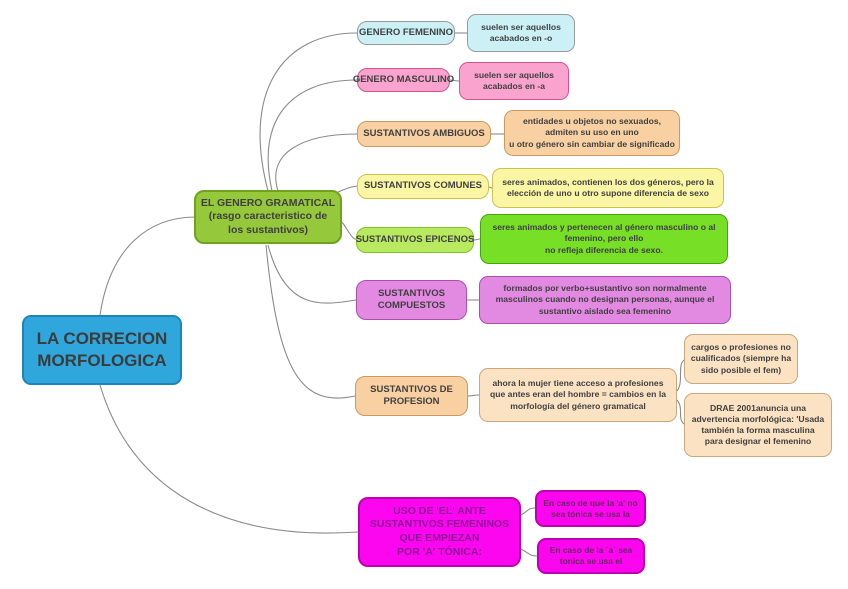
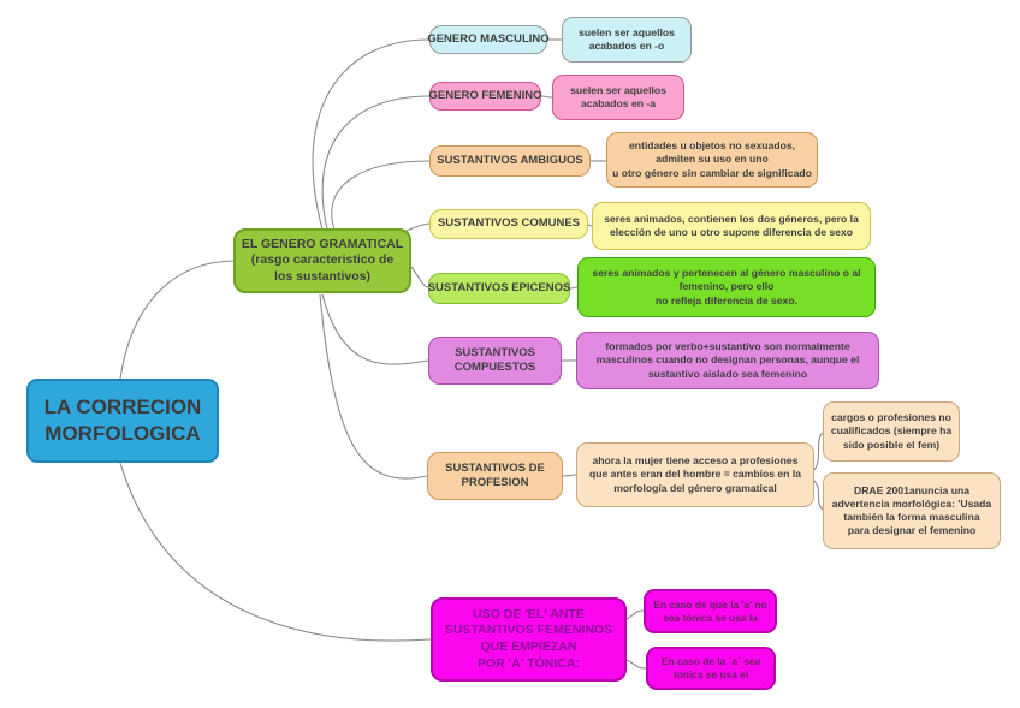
  LA CORRECION
  MORFOLOGICA
  EL GENERO GRAMATICAL
  (rasgo caracteristico de
  los sustantivos)
- GENERO FEMENINO
+ GENERO MASCULINO
  suelen ser aquellos
  acabados en -o
- GENERO MASCULINO
+ GENERO FEMENINO
  suelen ser aquellos
  acabados en -a
  SUSTANTIVOS AMBIGUOS
  entidades u objetos no sexuados,
  admiten su uso en uno
  u otro género sin cambiar de significado
  SUSTANTIVOS COMUNES
  seres animados, contienen los dos géneros, pero la
  elección de uno u otro supone diferencia de sexo
  SUSTANTIVOS EPICENOS
  seres animados y pertenecen al género masculino o al
  femenino, pero ello
  no refleja diferencia de sexo.
  SUSTANTIVOS
  COMPUESTOS
  formados por verbo+sustantivo son normalmente
  masculinos cuando no designan personas, aunque el
  sustantivo aislado sea femenino
  SUSTANTIVOS DE
  PROFESION
  ahora la mujer tiene acceso a profesiones
  que antes eran del hombre = cambios en la
  morfología del género gramatical
  cargos o profesiones no
  cualificados (siempre ha
  sido posible el fem)
  DRAE 2001anuncia una
  advertencia morfológica: 'Usada
  también la forma masculina
  para designar el femenino
  USO DE 'EL' ANTE
  SUSTANTIVOS FEMENINOS
  QUE EMPIEZAN
  POR 'A' TÓNICA:
  En caso de que la 'a' no
  sea tónica se usa la
  En caso de la ´a´ sea
  tonica se usa el
